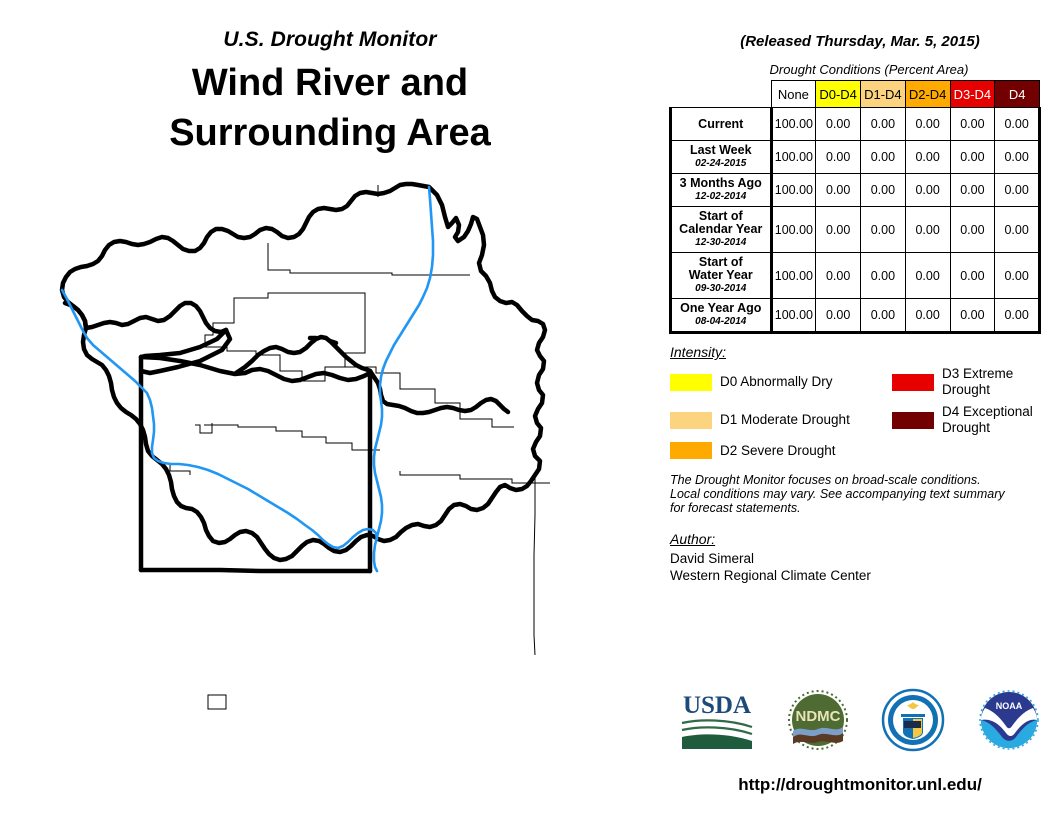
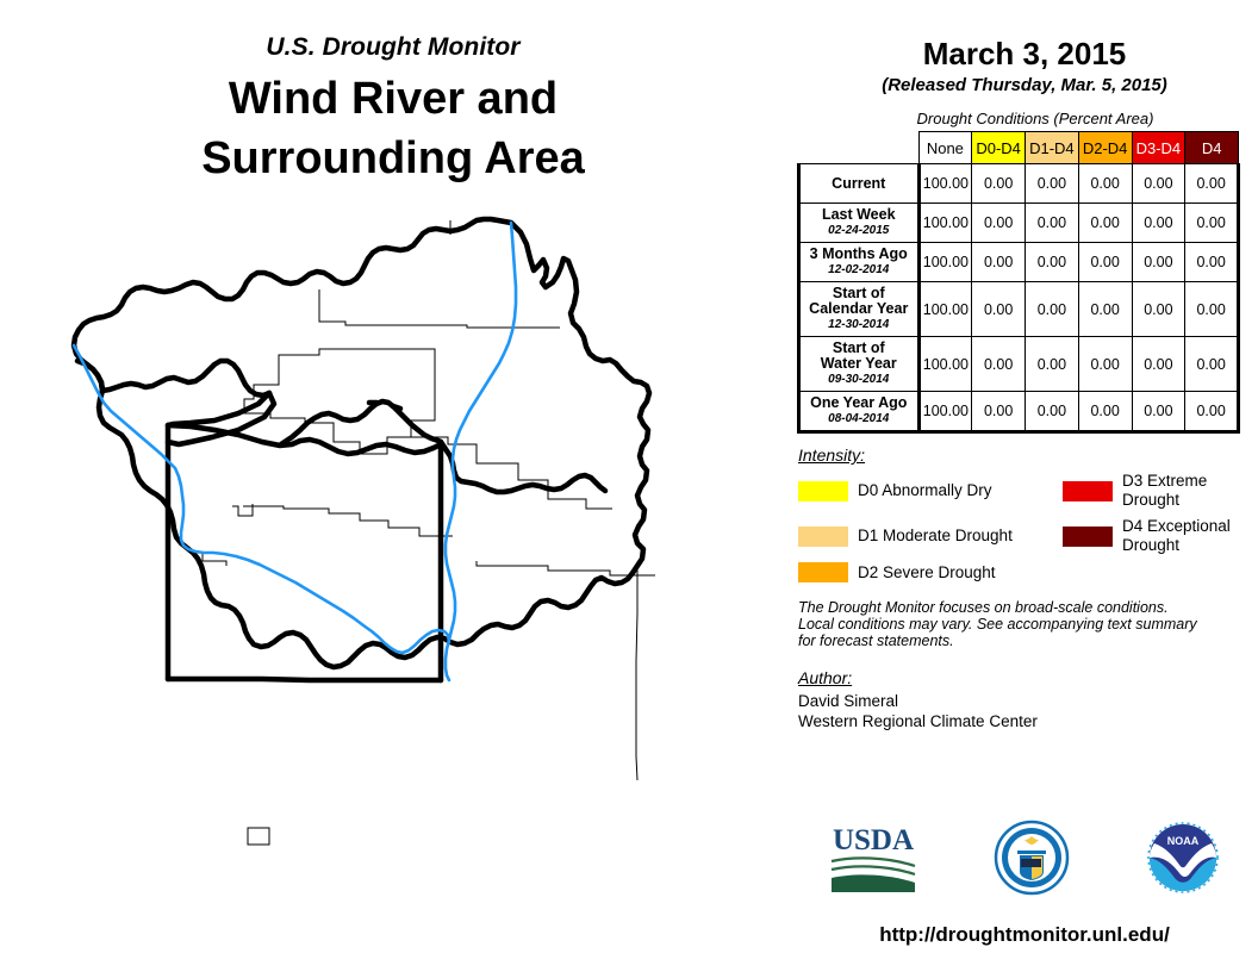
  U.S. Drought Monitor
  Wind River and
  Surrounding Area
+ March 3, 2015
  (Released Thursday, Mar. 5, 2015)
  Drought Conditions (Percent Area)
  	None	D0-D4	D1-D4	D2-D4	D3-D4	D4
  Current	100.00	0.00	0.00	0.00	0.00	0.00
  Last Week 02-24-2015	100.00	0.00	0.00	0.00	0.00	0.00
  3 Months Ago 12-02-2014	100.00	0.00	0.00	0.00	0.00	0.00
  Start of Calendar Year 12-30-2014	100.00	0.00	0.00	0.00	0.00	0.00
  Start of Water Year 09-30-2014	100.00	0.00	0.00	0.00	0.00	0.00
  One Year Ago 08-04-2014	100.00	0.00	0.00	0.00	0.00	0.00
  Intensity:
  D0 Abnormally Dry
  D3 Extreme Drought
  D1 Moderate Drought
  D4 Exceptional Drought
  D2 Severe Drought
  The Drought Monitor focuses on broad-scale conditions.
  Local conditions may vary. See accompanying text summary
  for forecast statements.
  Author:
  David Simeral
  Western Regional Climate Center
  USDA
- NDMC
  NOAA
  http://droughtmonitor.unl.edu/
